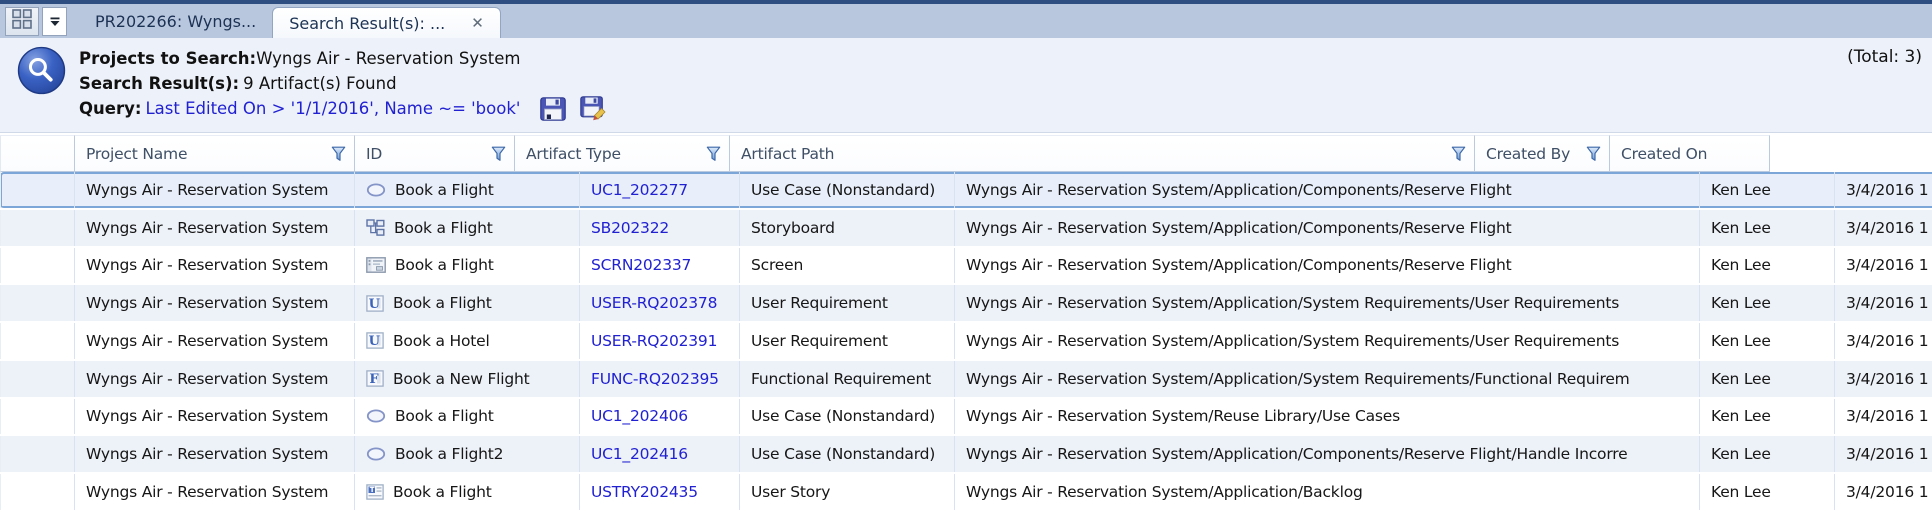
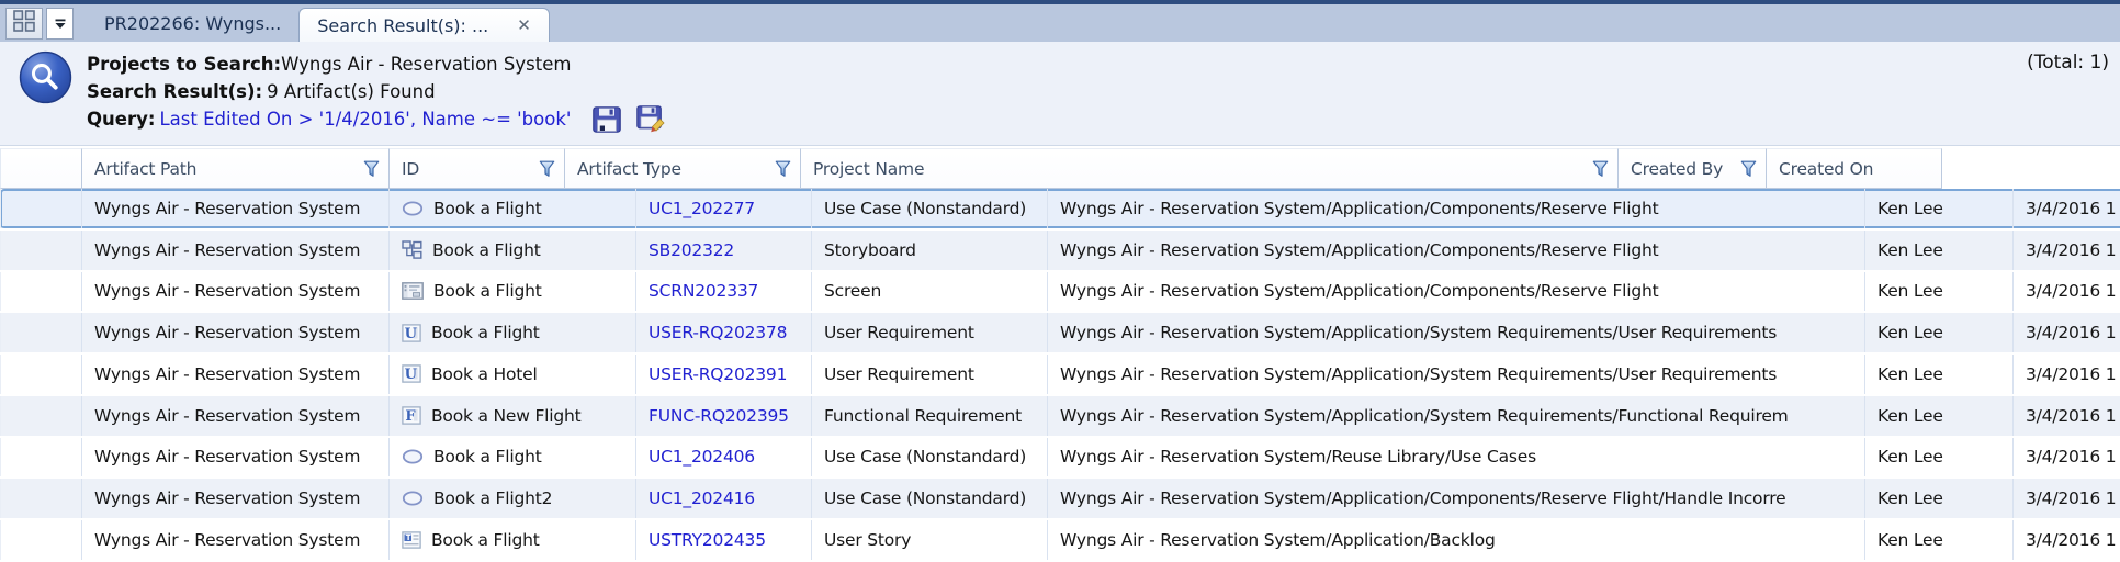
  PR202266: Wyngs...
  Search Result(s): ...
  ✕
  Projects to Search:
  Wyngs Air - Reservation System
  Search Result(s):
  9 Artifact(s) Found
  Query:
- Last Edited On > '1/1/2016', Name ~= 'book'
+ Last Edited On > '1/4/2016', Name ~= 'book'
- (Total: 3)
+ (Total: 1)
- Project Name
+ Artifact Path
  ID
  Artifact Type
- Artifact Path
+ Project Name
  Created By
  Created On
  Wyngs Air - Reservation System
  Book a Flight
  UC1_202277
  Use Case (Nonstandard)
  Wyngs Air - Reservation System/Application/Components/Reserve Flight
  Ken Lee
  3/4/2016 1
  Wyngs Air - Reservation System
  Book a Flight
  SB202322
  Storyboard
  Wyngs Air - Reservation System/Application/Components/Reserve Flight
  Ken Lee
  3/4/2016 1
  Wyngs Air - Reservation System
  Book a Flight
  SCRN202337
  Screen
  Wyngs Air - Reservation System/Application/Components/Reserve Flight
  Ken Lee
  3/4/2016 1
  Wyngs Air - Reservation System
  U
  Book a Flight
  USER-RQ202378
  User Requirement
  Wyngs Air - Reservation System/Application/System Requirements/User Requirements
  Ken Lee
  3/4/2016 1
  Wyngs Air - Reservation System
  U
  Book a Hotel
  USER-RQ202391
  User Requirement
  Wyngs Air - Reservation System/Application/System Requirements/User Requirements
  Ken Lee
  3/4/2016 1
  Wyngs Air - Reservation System
  F
  Book a New Flight
  FUNC-RQ202395
  Functional Requirement
  Wyngs Air - Reservation System/Application/System Requirements/Functional Requirem
  Ken Lee
  3/4/2016 1
  Wyngs Air - Reservation System
  Book a Flight
  UC1_202406
  Use Case (Nonstandard)
  Wyngs Air - Reservation System/Reuse Library/Use Cases
  Ken Lee
  3/4/2016 1
  Wyngs Air - Reservation System
  Book a Flight2
  UC1_202416
  Use Case (Nonstandard)
  Wyngs Air - Reservation System/Application/Components/Reserve Flight/Handle Incorre
  Ken Lee
  3/4/2016 1
  Wyngs Air - Reservation System
  T
  Book a Flight
  USTRY202435
  User Story
  Wyngs Air - Reservation System/Application/Backlog
  Ken Lee
  3/4/2016 1
